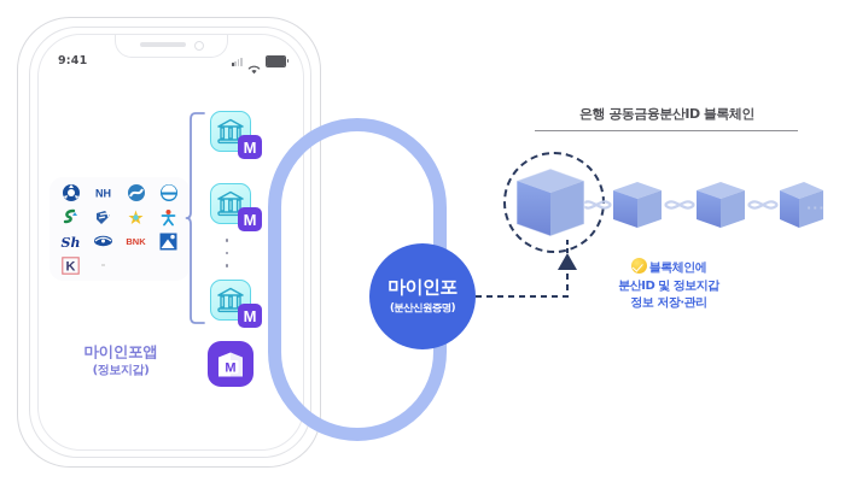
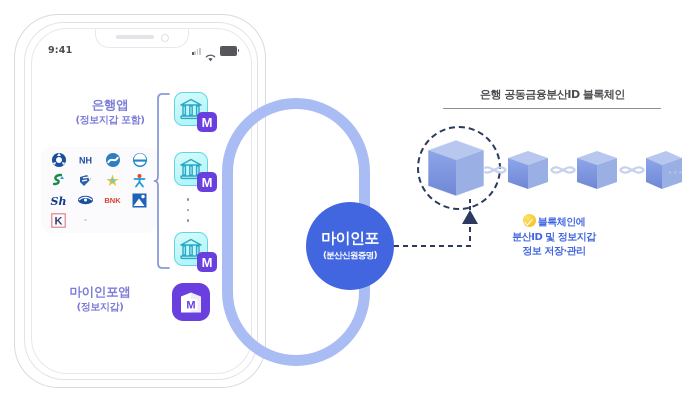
  9:41
+ 은행앱
+ (정보지갑 포함)
  NH
  Sh
  BNK
  K
  마이인포앱
  (정보지갑)
  M
  M
  M
  M
  마이인포
  (분산신원증명)
  은행 공동금융분산ID 블록체인
  ···
  블록체인에
  분산ID 및 정보지갑
  정보 저장·관리
